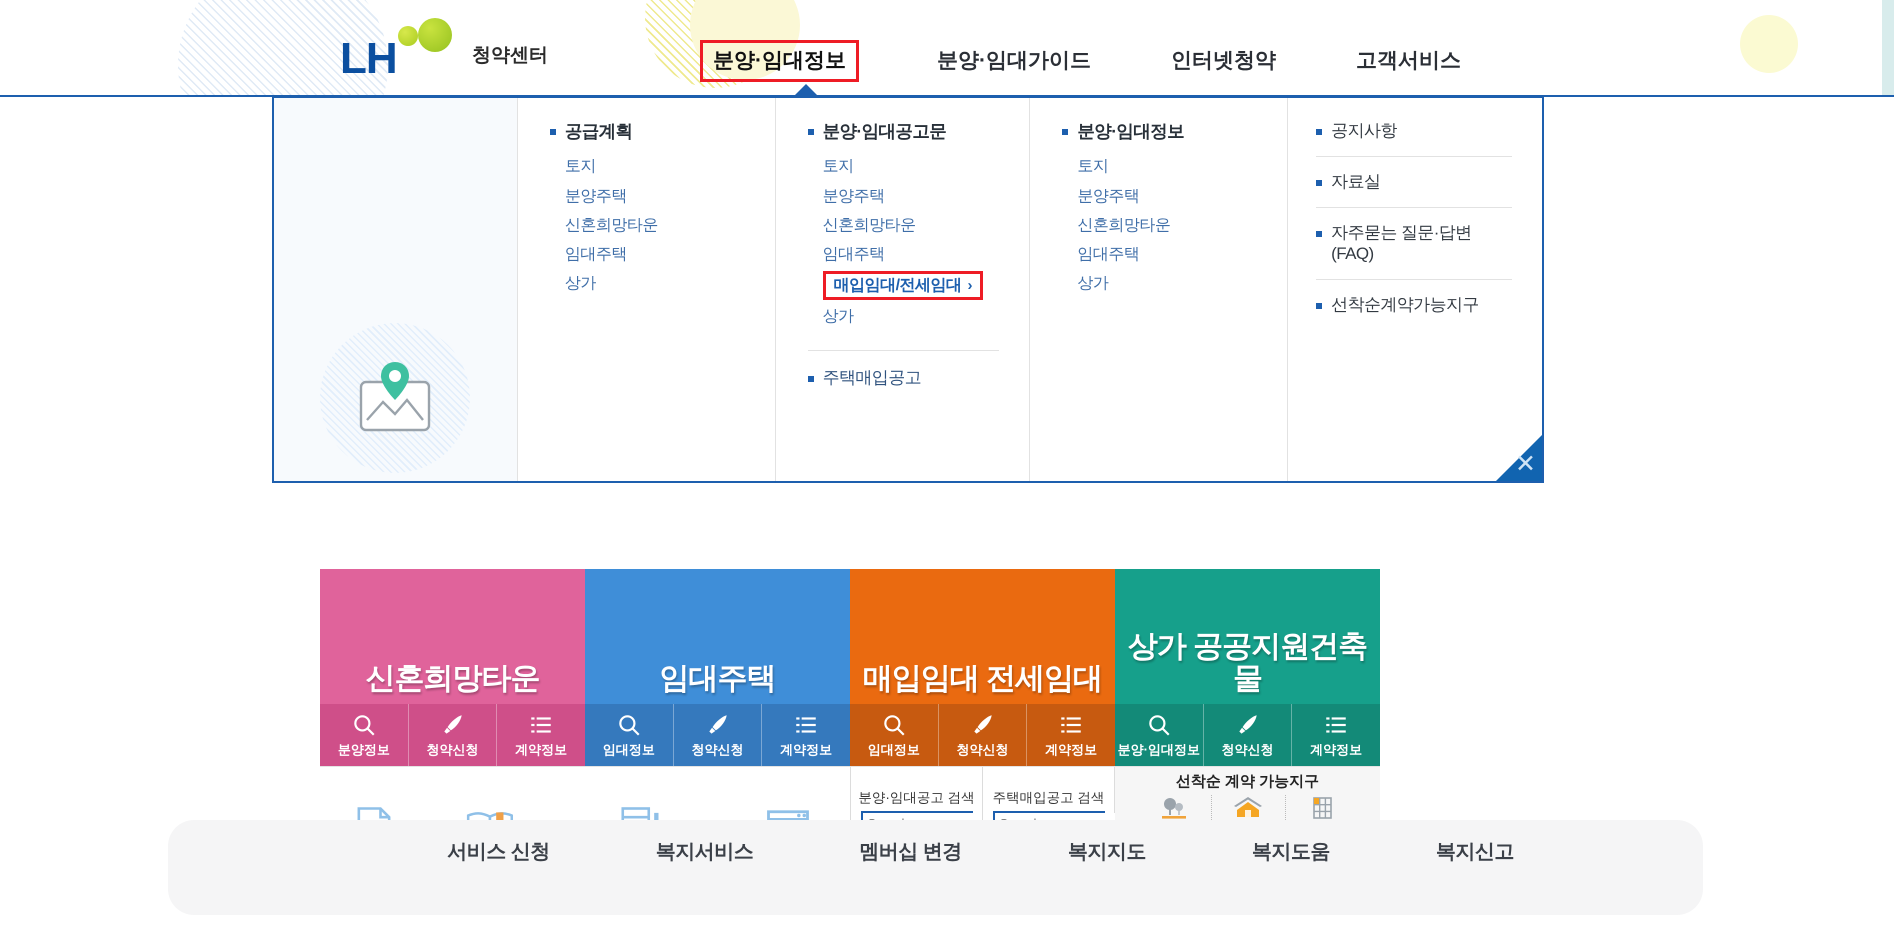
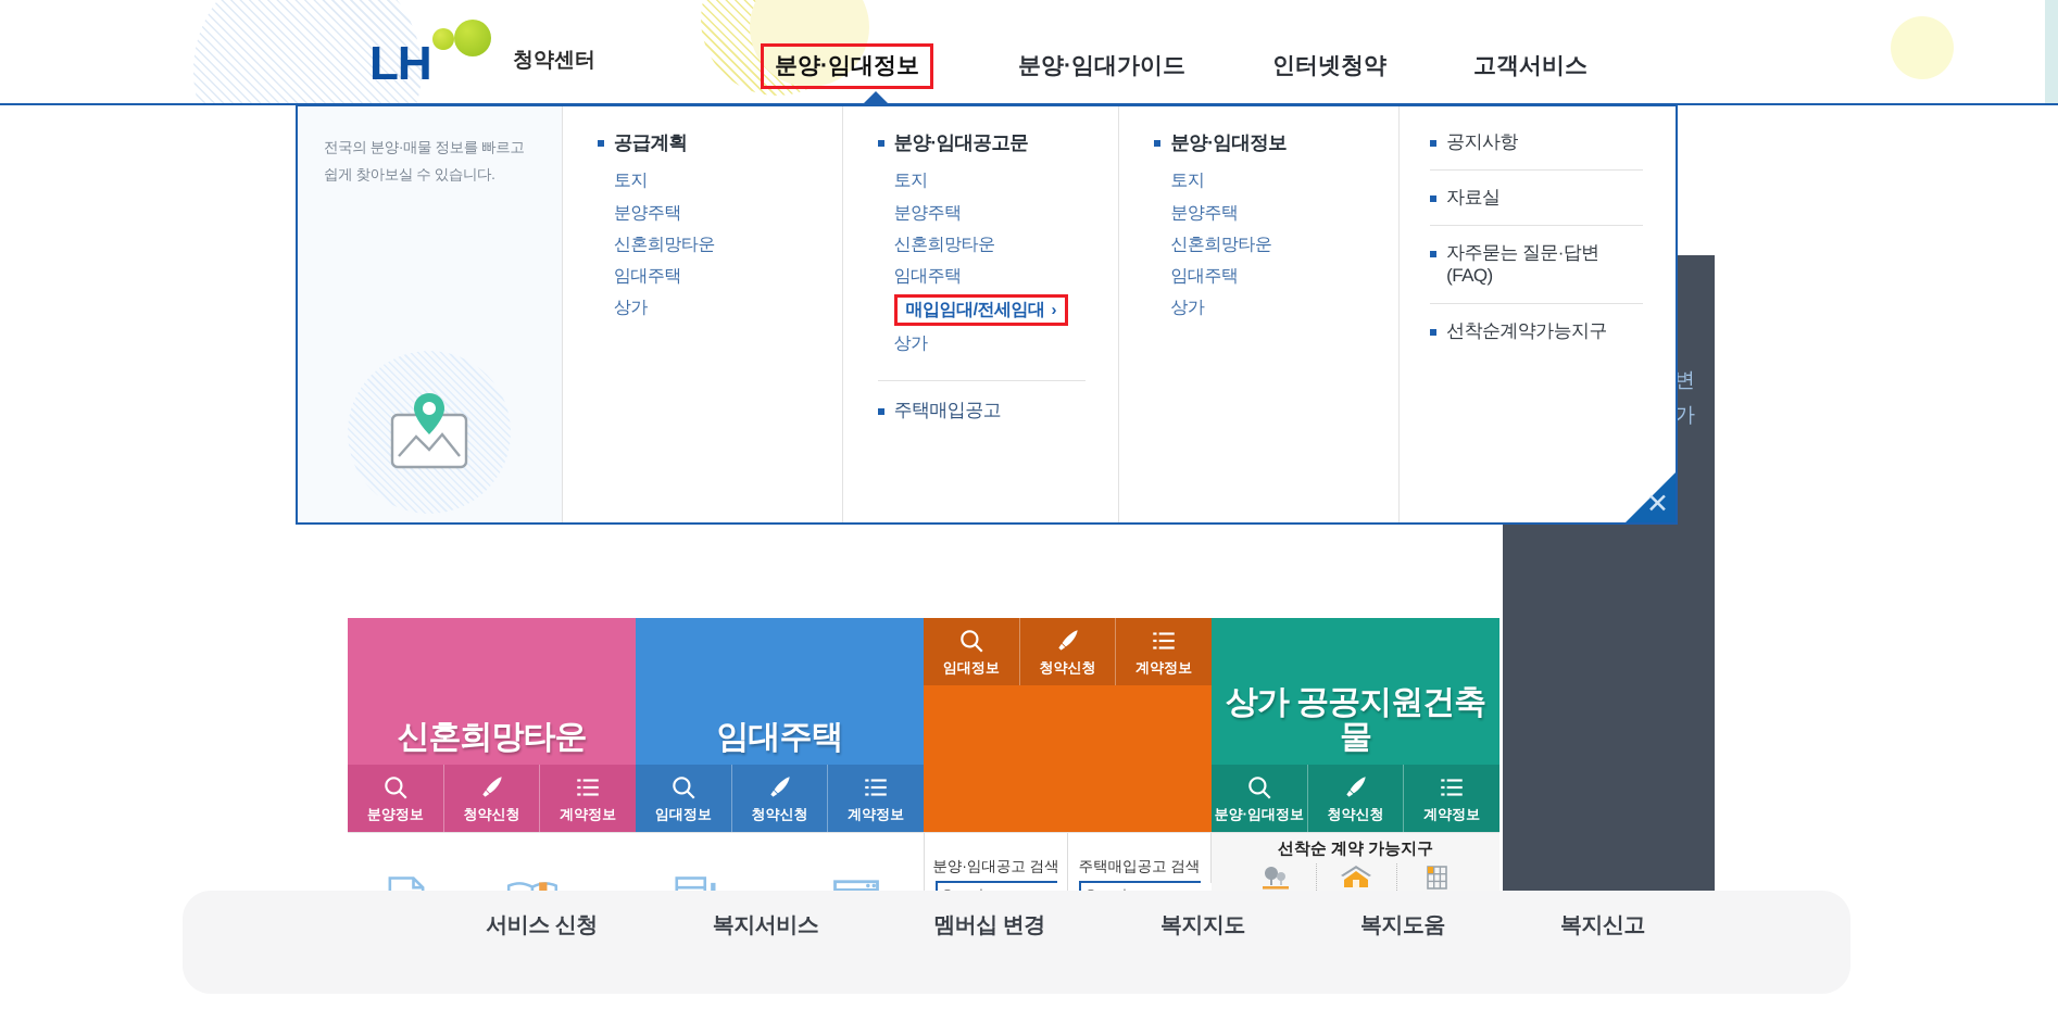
+ 변
+ 가
  신혼희망타운
  분양정보
  청약신청
  계약정보
  임대주택
  임대정보
  청약신청
  계약정보
- 매입임대 전세임대
  임대정보
  청약신청
  계약정보
  상가 공공지원건축물
  분양·임대정보
  청약신청
  계약정보
  분양·임대공고 검색
  주택매입공고 검색
  선착순 계약 가능지구
  LH
  청약센터
  분양·임대정보
  분양·임대가이드
  인터넷청약
  고객서비스
+ 전국의 분양·매물 정보를 빠르고 쉽게 찾아보실 수 있습니다.
  공급계획
  토지
  분양주택
  신혼희망타운
  임대주택
  상가
  분양·임대공고문
  토지
  분양주택
  신혼희망타운
  임대주택
  매입임대/전세임대
  ›
  상가
  주택매입공고
  분양·임대정보
  토지
  분양주택
  신혼희망타운
  임대주택
  상가
  공지사항
  자료실
  자주묻는 질문·답변 (FAQ)
  선착순계약가능지구
  ✕
  서비스 신청
  복지서비스
  멤버십 변경
  복지지도
  복지도움
  복지신고
